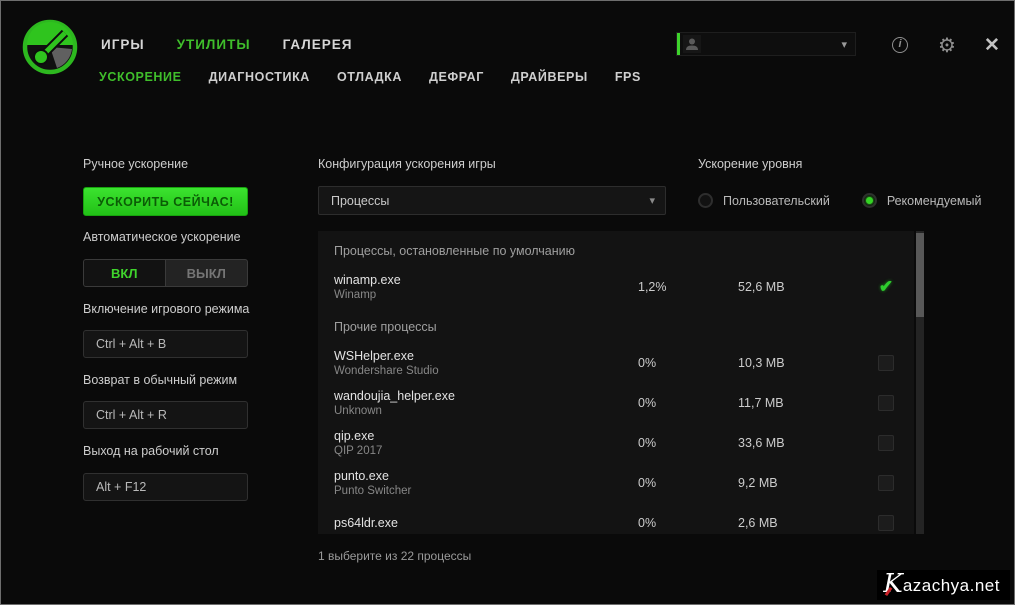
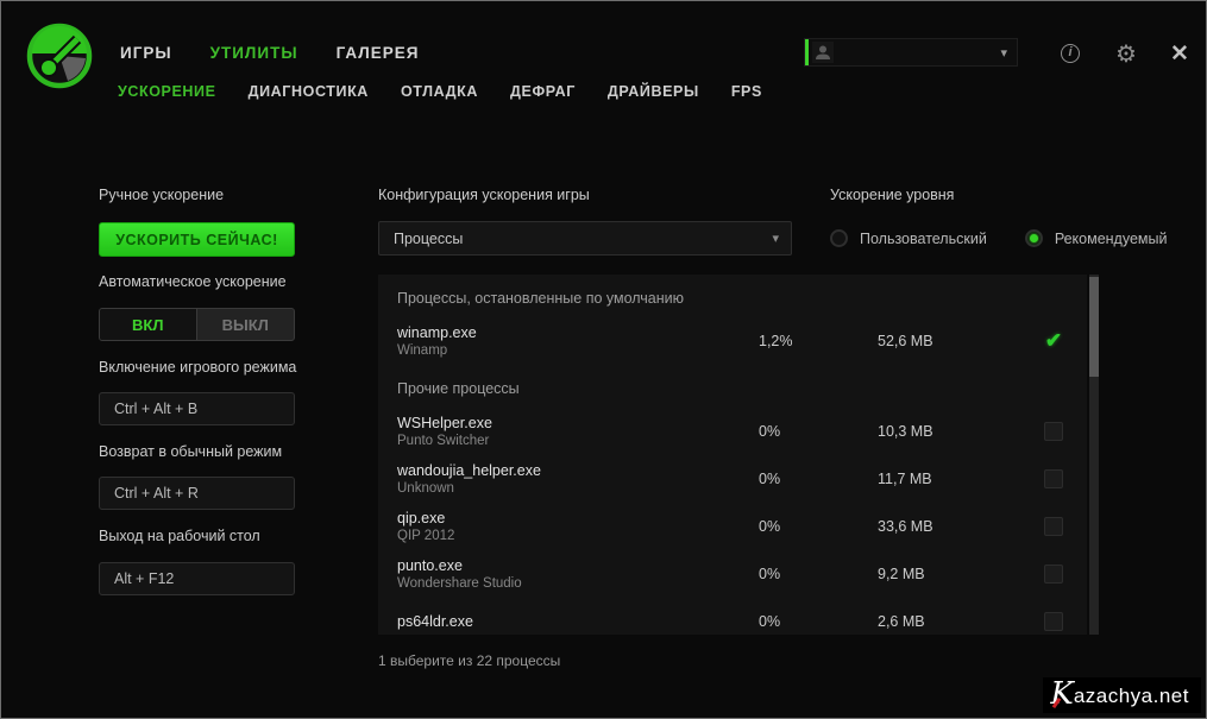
  ИГРЫ
  УТИЛИТЫ
  ГАЛЕРЕЯ
  УСКОРЕНИЕ
  ДИАГНОСТИКА
  ОТЛАДКА
  ДЕФРАГ
  ДРАЙВЕРЫ
  FPS
  ▾
  i
  ⚙
  ✕
  Ручное ускорение
  УСКОРИТЬ СЕЙЧАС!
  Автоматическое ускорение
  ВКЛ
  ВЫКЛ
  Включение игрового режима
  Ctrl + Alt + B
  Возврат в обычный режим
  Ctrl + Alt + R
  Выход на рабочий стол
  Alt + F12
  Конфигурация ускорения игры
  Процессы
  ▾
  Ускорение уровня
  Пользовательский
  Рекомендуемый
  Процессы, остановленные по умолчанию
  winamp.exe
  Winamp
  1,2%
  52,6 MB
  ✔
  Прочие процессы
  WSHelper.exe
- Wondershare Studio
+ Punto Switcher
  0%
  10,3 MB
  wandoujia_helper.exe
  Unknown
  0%
  11,7 MB
  qip.exe
- QIP 2017
+ QIP 2012
  0%
  33,6 MB
  punto.exe
- Punto Switcher
+ Wondershare Studio
  0%
  9,2 MB
  ps64ldr.exe
  0%
  2,6 MB
  1 выберите из 22 процессы
  K
  azachya.net
